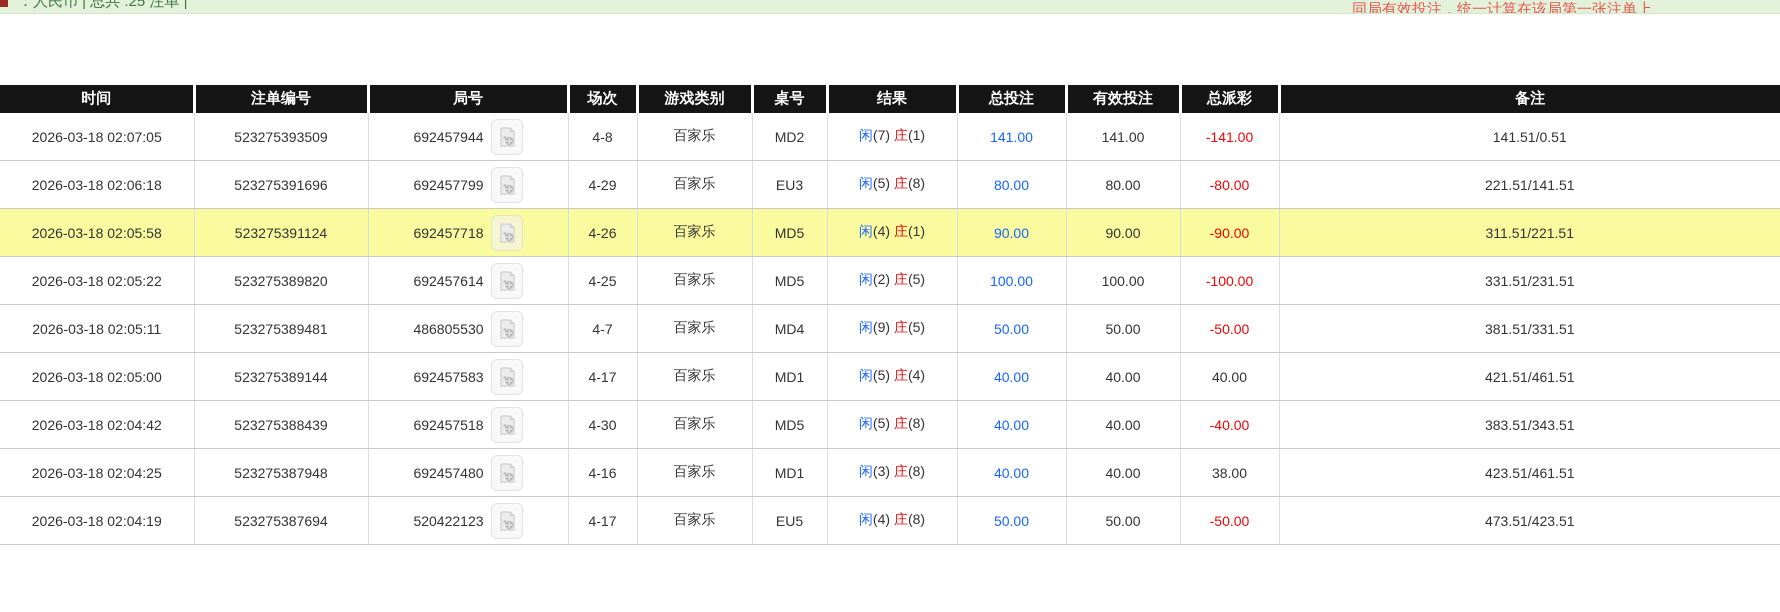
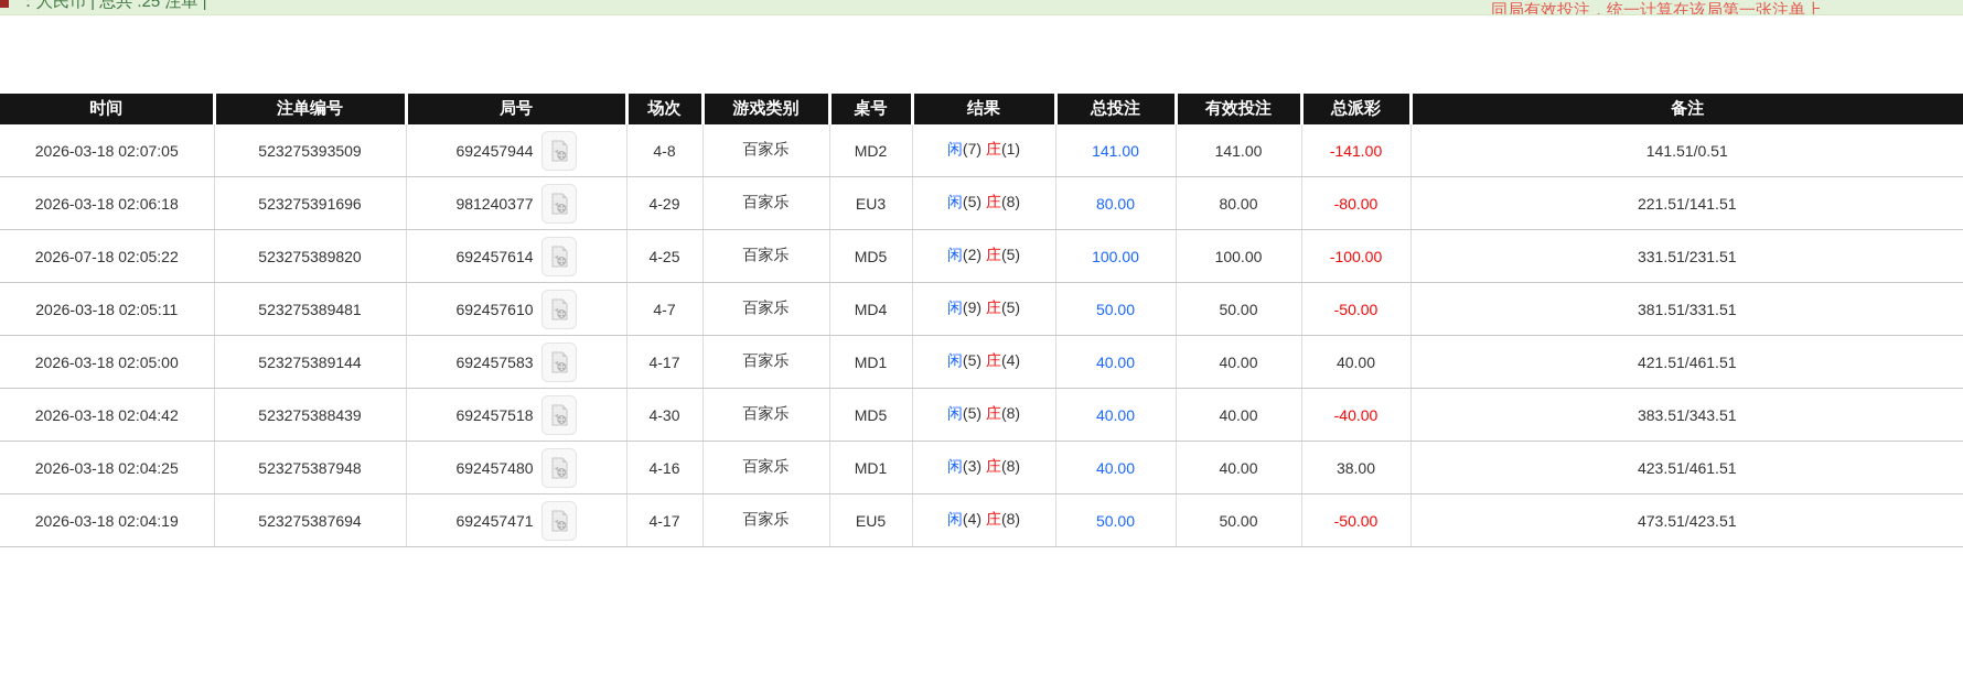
  ：人民币 | 总共 :25 注单 |
  同局有效投注，统一计算在该局第一张注单上
  时间	注单编号	局号	场次	游戏类别	桌号	结果	总投注	有效投注	总派彩	备注
  2026-03-18 02:07:05	523275393509	692457944	4-8	百家乐	MD2	闲(7) 庄(1)	141.00	141.00	-141.00	141.51/0.51
- 2026-03-18 02:06:18	523275391696	692457799	4-29	百家乐	EU3	闲(5) 庄(8)	80.00	80.00	-80.00	221.51/141.51
+ 2026-03-18 02:06:18	523275391696	981240377	4-29	百家乐	EU3	闲(5) 庄(8)	80.00	80.00	-80.00	221.51/141.51
- 2026-03-18 02:05:58	523275391124	692457718	4-26	百家乐	MD5	闲(4) 庄(1)	90.00	90.00	-90.00	311.51/221.51
- 2026-03-18 02:05:22	523275389820	692457614	4-25	百家乐	MD5	闲(2) 庄(5)	100.00	100.00	-100.00	331.51/231.51
+ 2026-07-18 02:05:22	523275389820	692457614	4-25	百家乐	MD5	闲(2) 庄(5)	100.00	100.00	-100.00	331.51/231.51
- 2026-03-18 02:05:11	523275389481	486805530	4-7	百家乐	MD4	闲(9) 庄(5)	50.00	50.00	-50.00	381.51/331.51
+ 2026-03-18 02:05:11	523275389481	692457610	4-7	百家乐	MD4	闲(9) 庄(5)	50.00	50.00	-50.00	381.51/331.51
  2026-03-18 02:05:00	523275389144	692457583	4-17	百家乐	MD1	闲(5) 庄(4)	40.00	40.00	40.00	421.51/461.51
  2026-03-18 02:04:42	523275388439	692457518	4-30	百家乐	MD5	闲(5) 庄(8)	40.00	40.00	-40.00	383.51/343.51
  2026-03-18 02:04:25	523275387948	692457480	4-16	百家乐	MD1	闲(3) 庄(8)	40.00	40.00	38.00	423.51/461.51
- 2026-03-18 02:04:19	523275387694	520422123	4-17	百家乐	EU5	闲(4) 庄(8)	50.00	50.00	-50.00	473.51/423.51
+ 2026-03-18 02:04:19	523275387694	692457471	4-17	百家乐	EU5	闲(4) 庄(8)	50.00	50.00	-50.00	473.51/423.51
